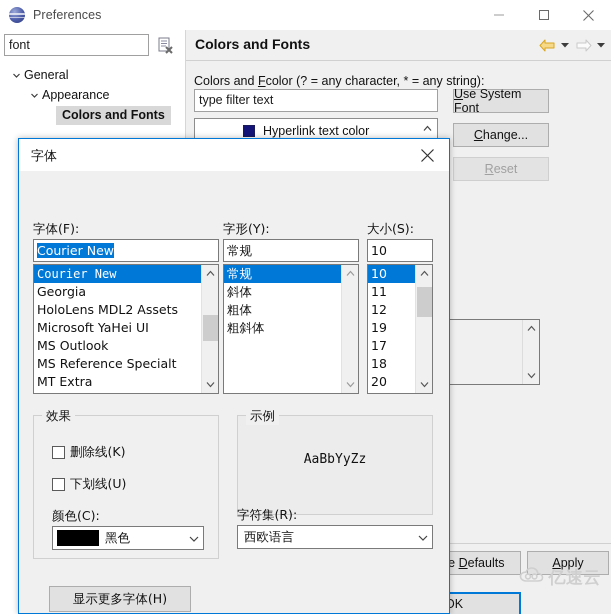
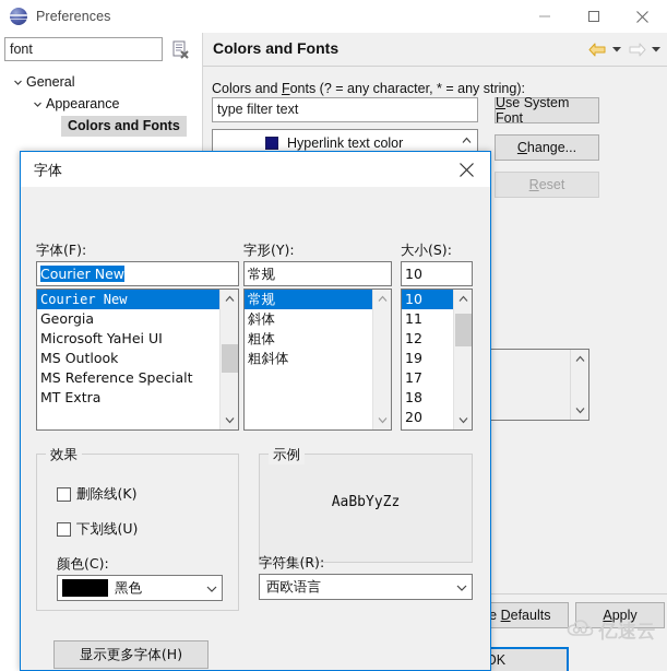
  Preferences
  font
  General
  Appearance
  Colors and Fonts
  Colors and Fonts
- Colors and Fcolor (? = any character, * = any string):
+ Colors and Fonts (? = any character, * = any string):
  type filter text
  Hyperlink text color
  Use System Font
  Change...
  Reset
  e Defaults
  Apply
  亿速云
  字体
  字体(F):
  字形(Y):
  大小(S):
  Courier New
  常规
  10
  Courier New
  Georgia
- HoloLens MDL2 Assets
  Microsoft YaHei UI
  MS Outlook
  MS Reference Specialt
  MT Extra
  常规
  斜体
  粗体
  粗斜体
  10
  11
  12
  19
  17
  18
  20
  效果
  删除线(K)
  下划线(U)
  颜色(C):
  黑色
  示例
  AaBbYyZz
  字符集(R):
  西欧语言
  显示更多字体(H)
